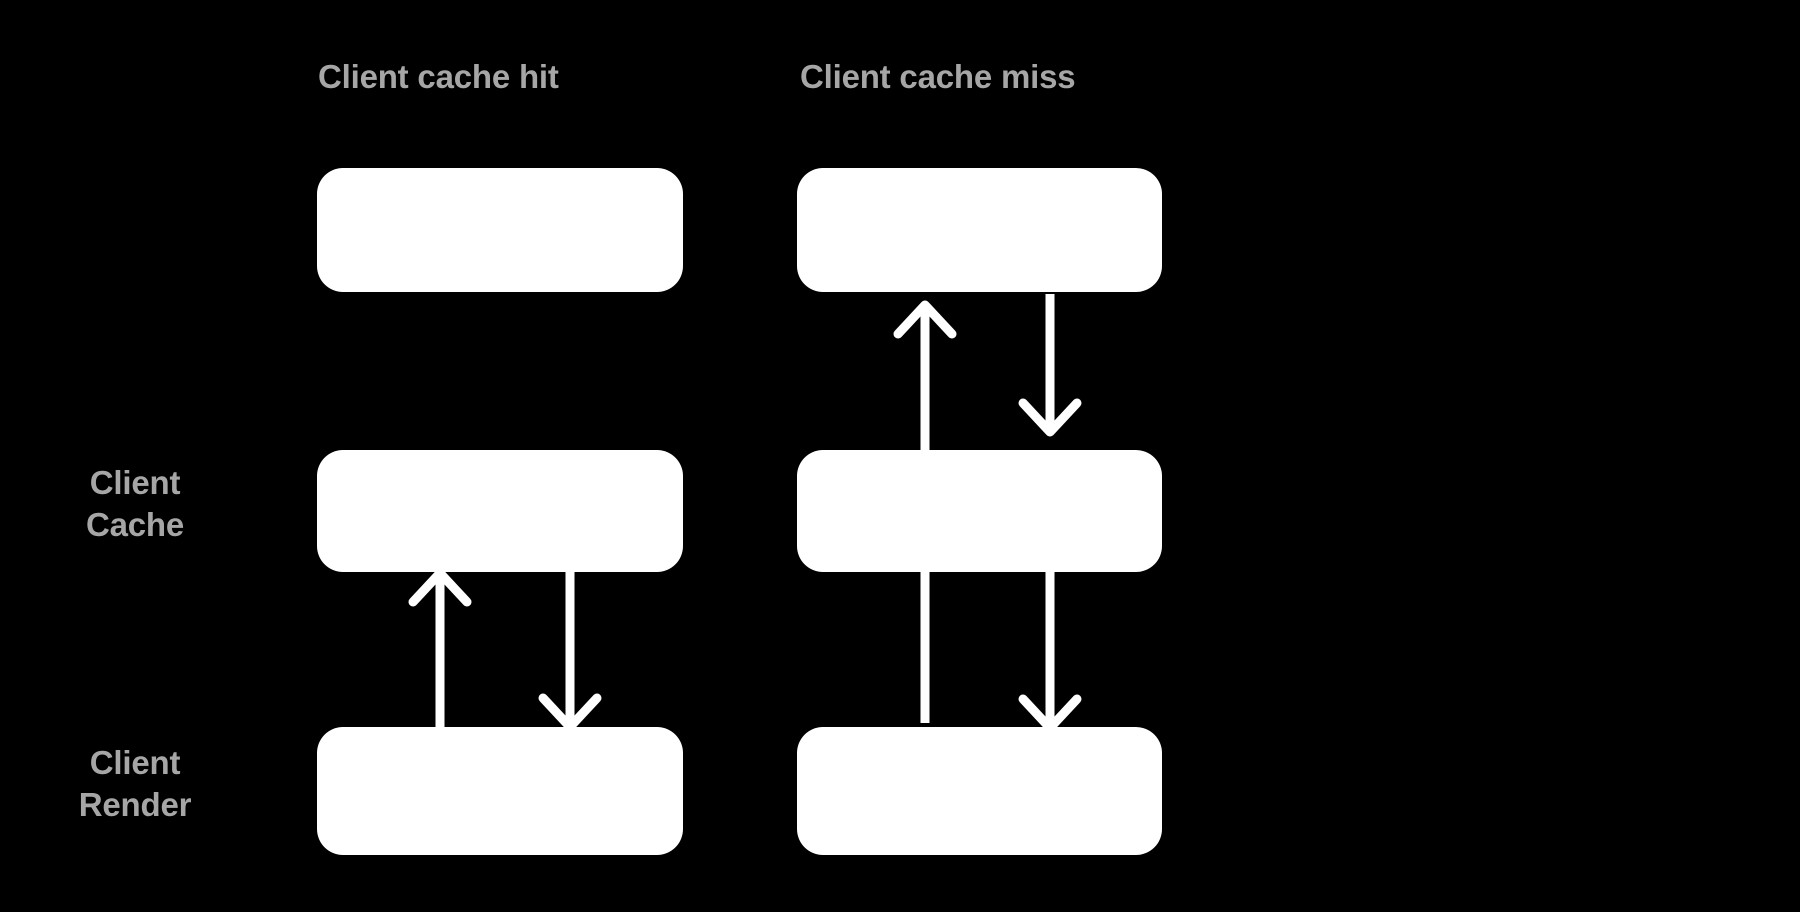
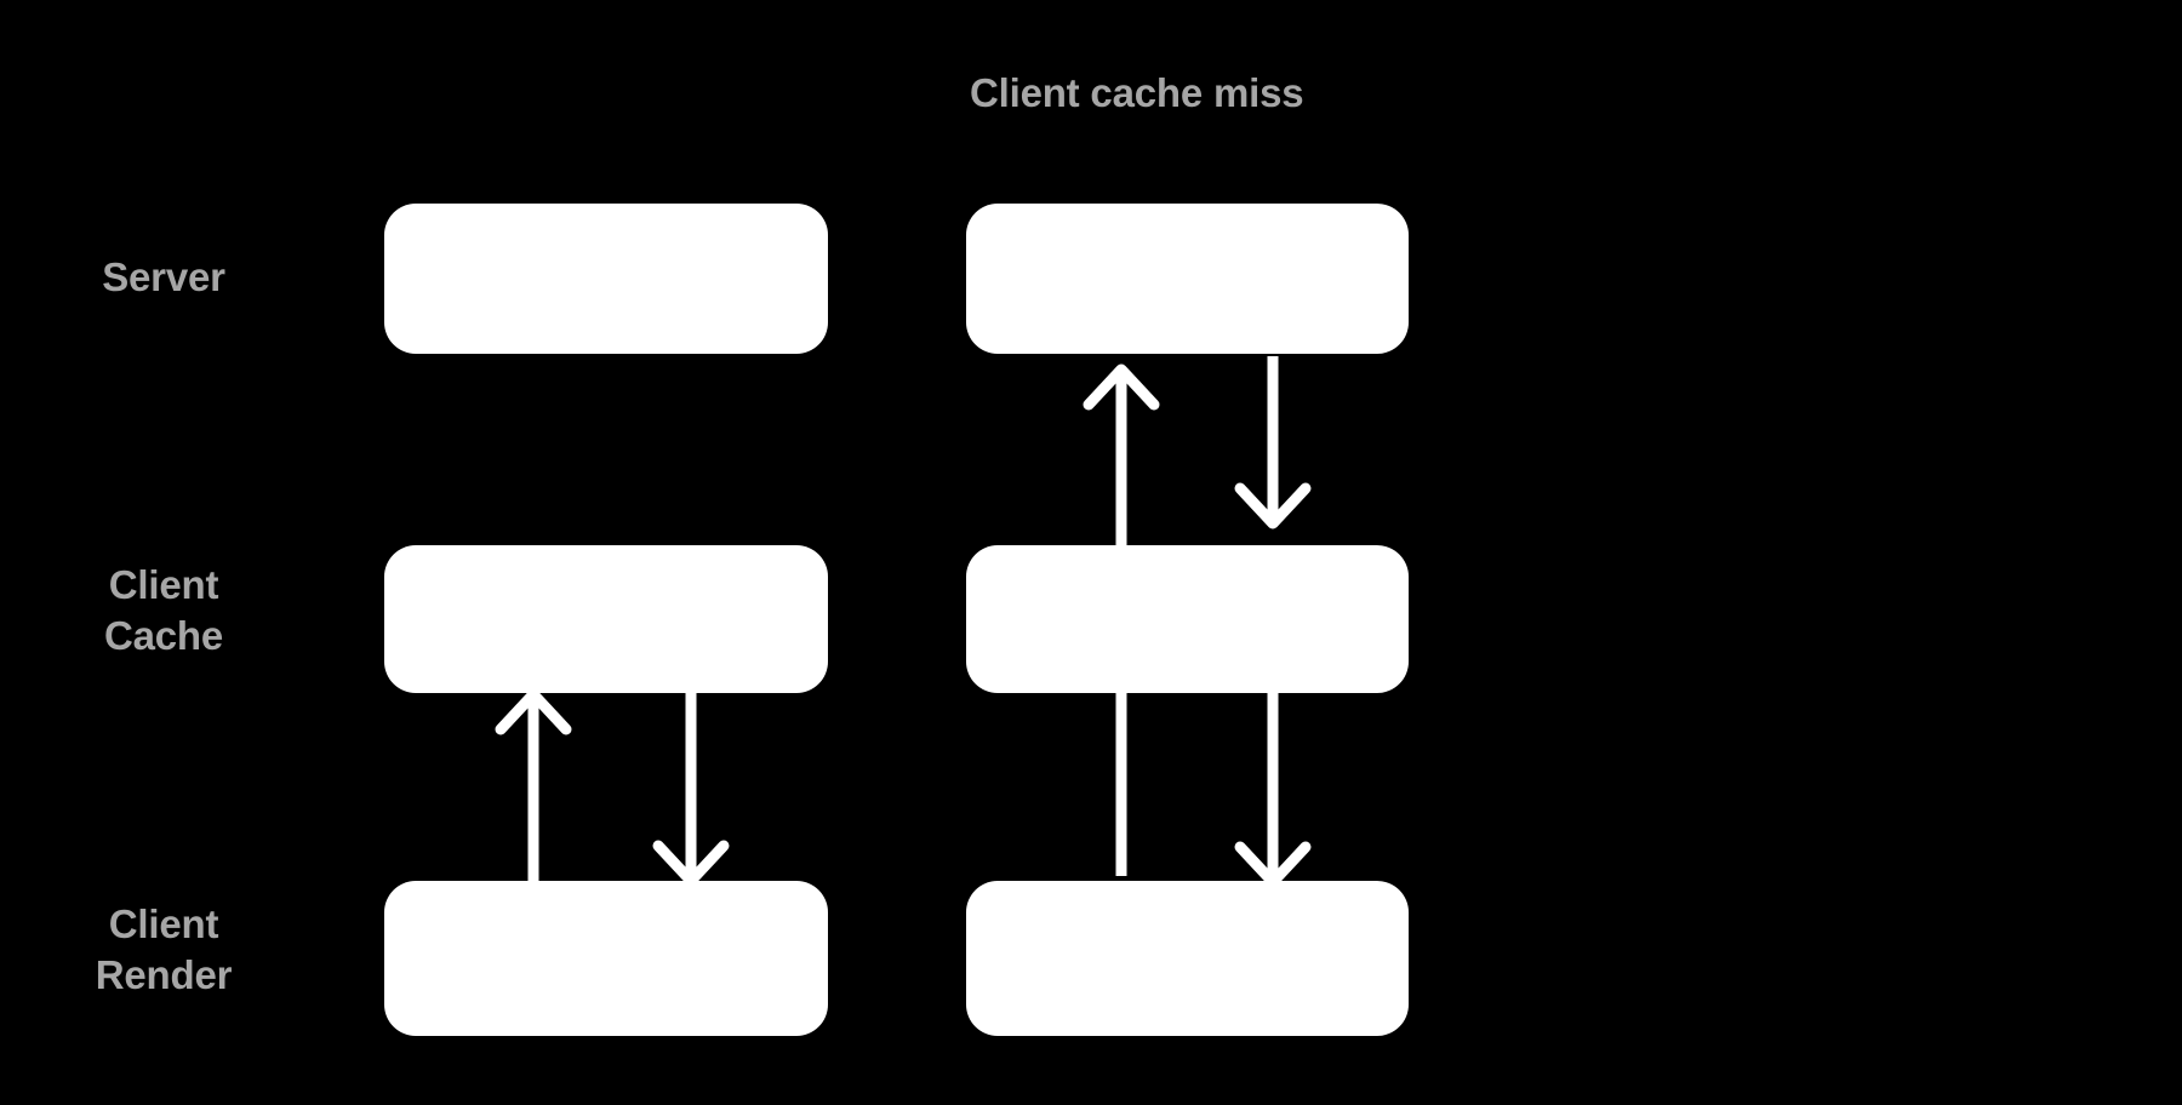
- Client cache hit
  Client cache miss
+ Server
  Client
  Cache
  Client
  Render
